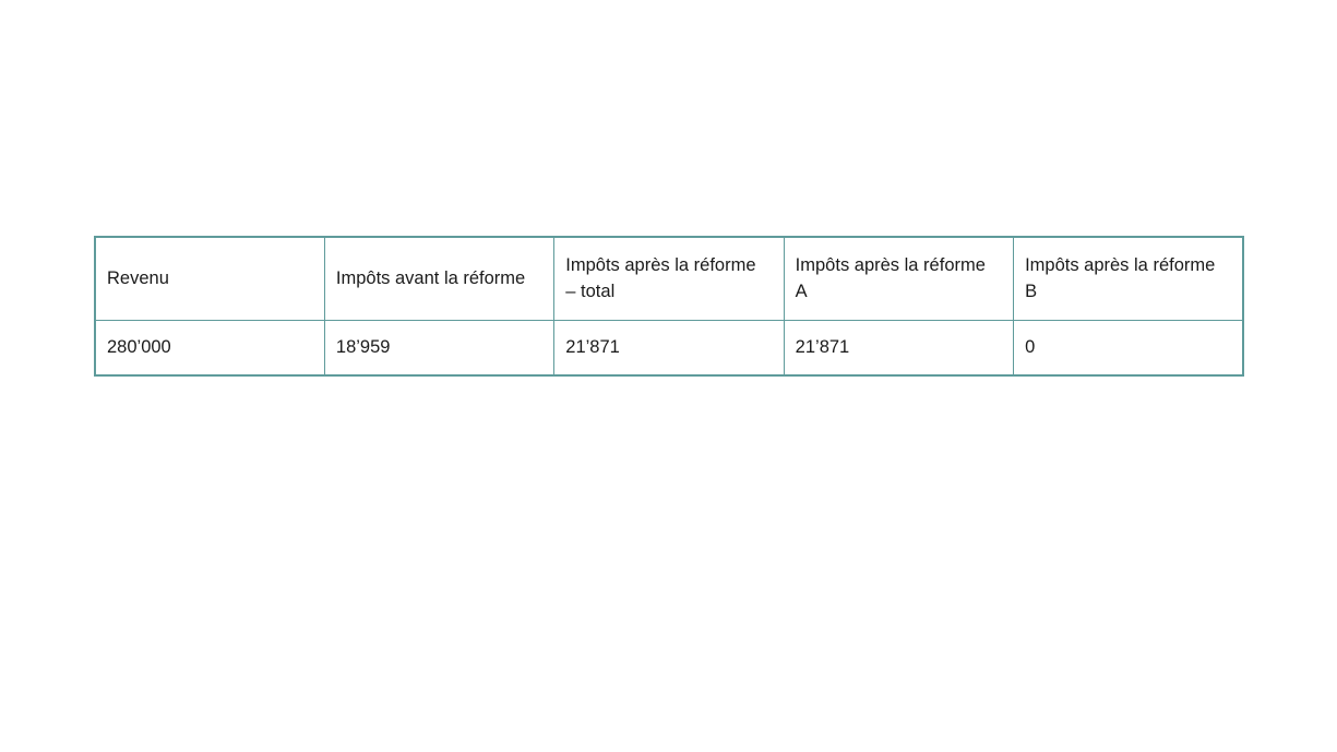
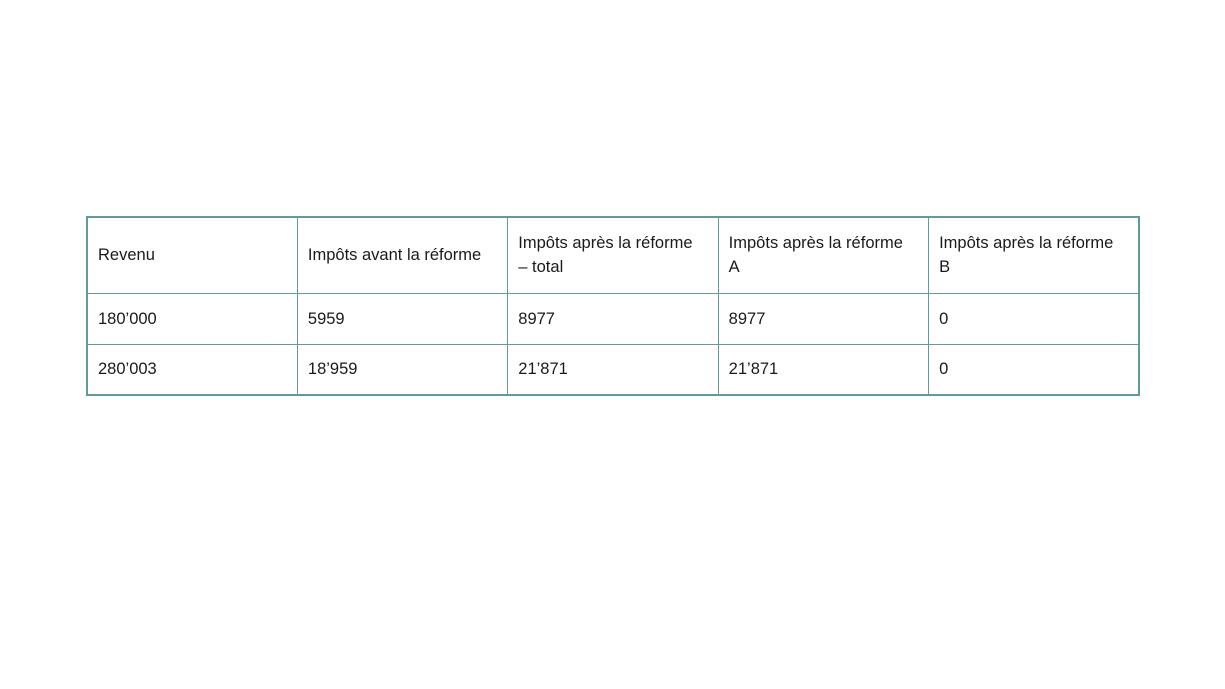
  Revenu	Impôts avant la réforme	Impôts après la réforme – total	Impôts après la réforme A	Impôts après la réforme B
+ 180’000	5959	8977	8977	0
- 280’000	18’959	21’871	21’871	0
+ 280’003	18’959	21’871	21’871	0
